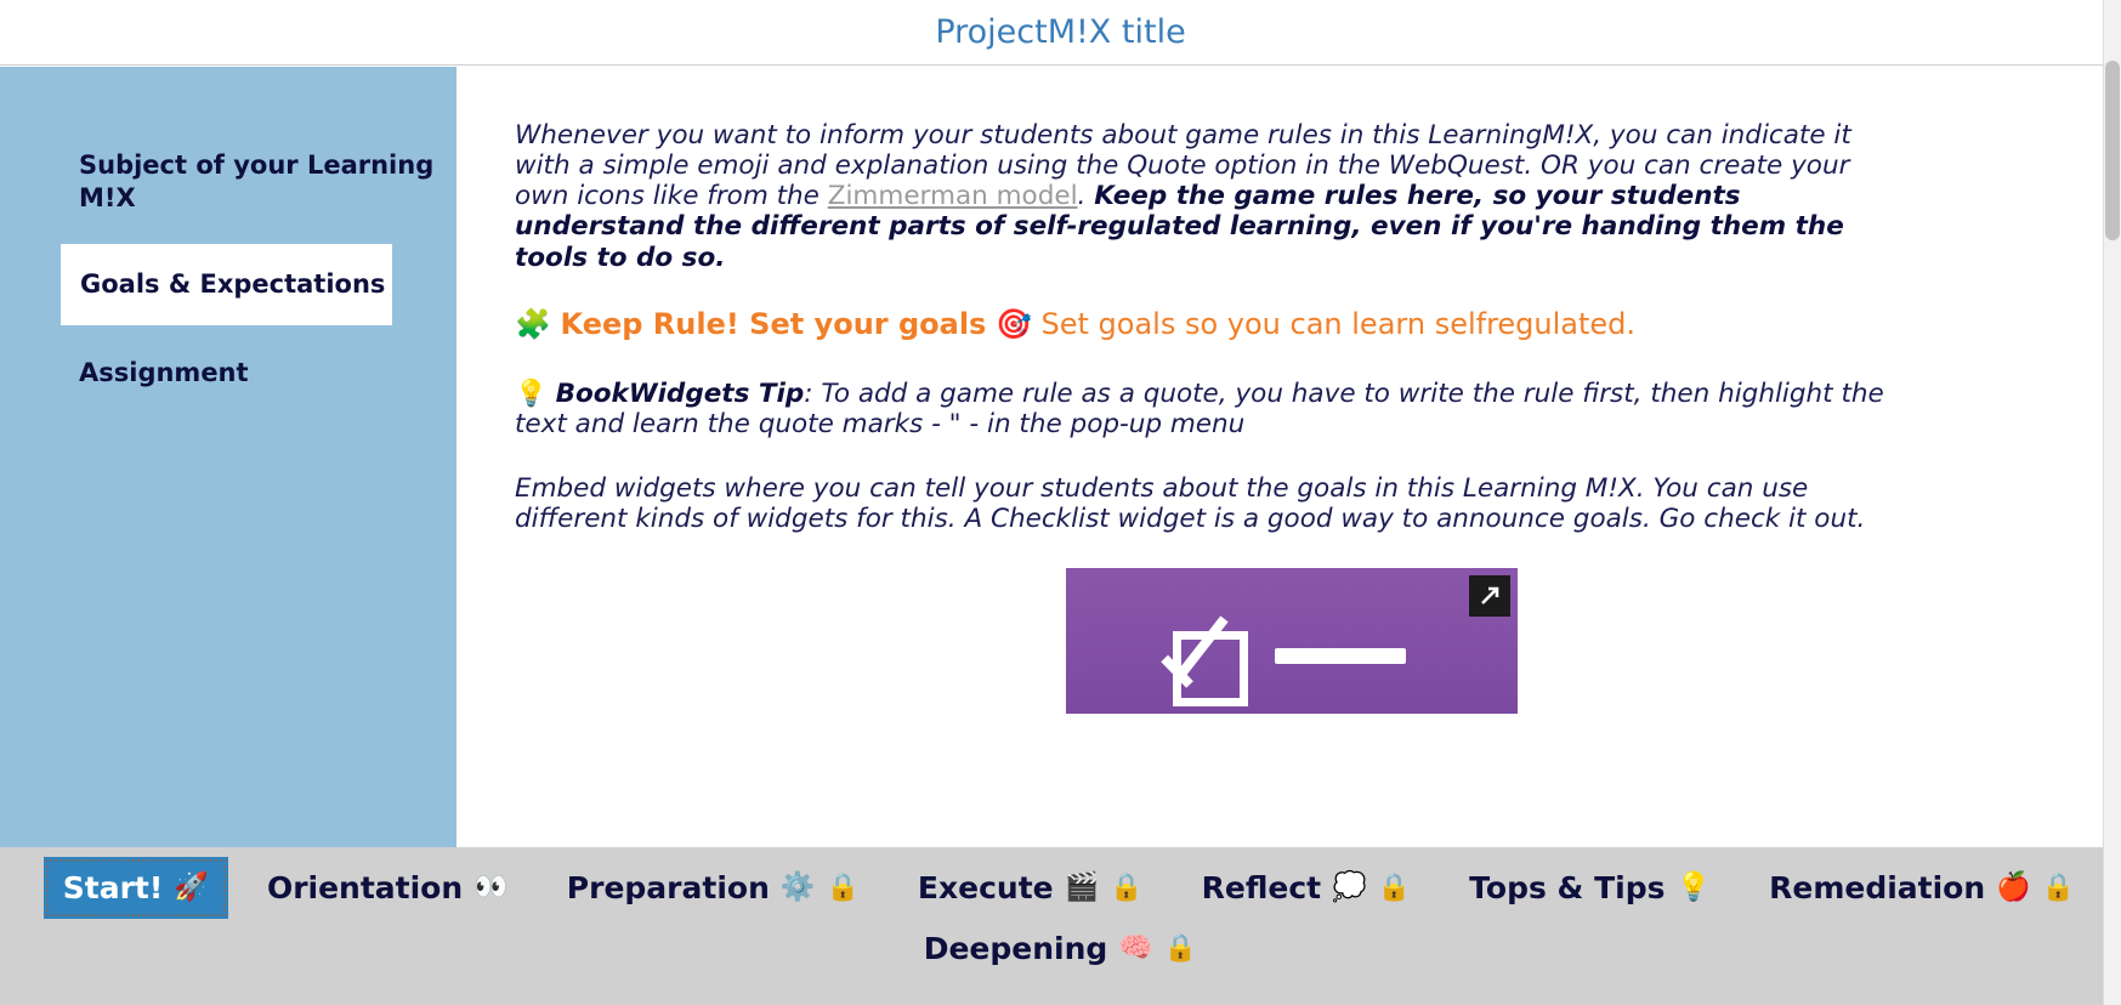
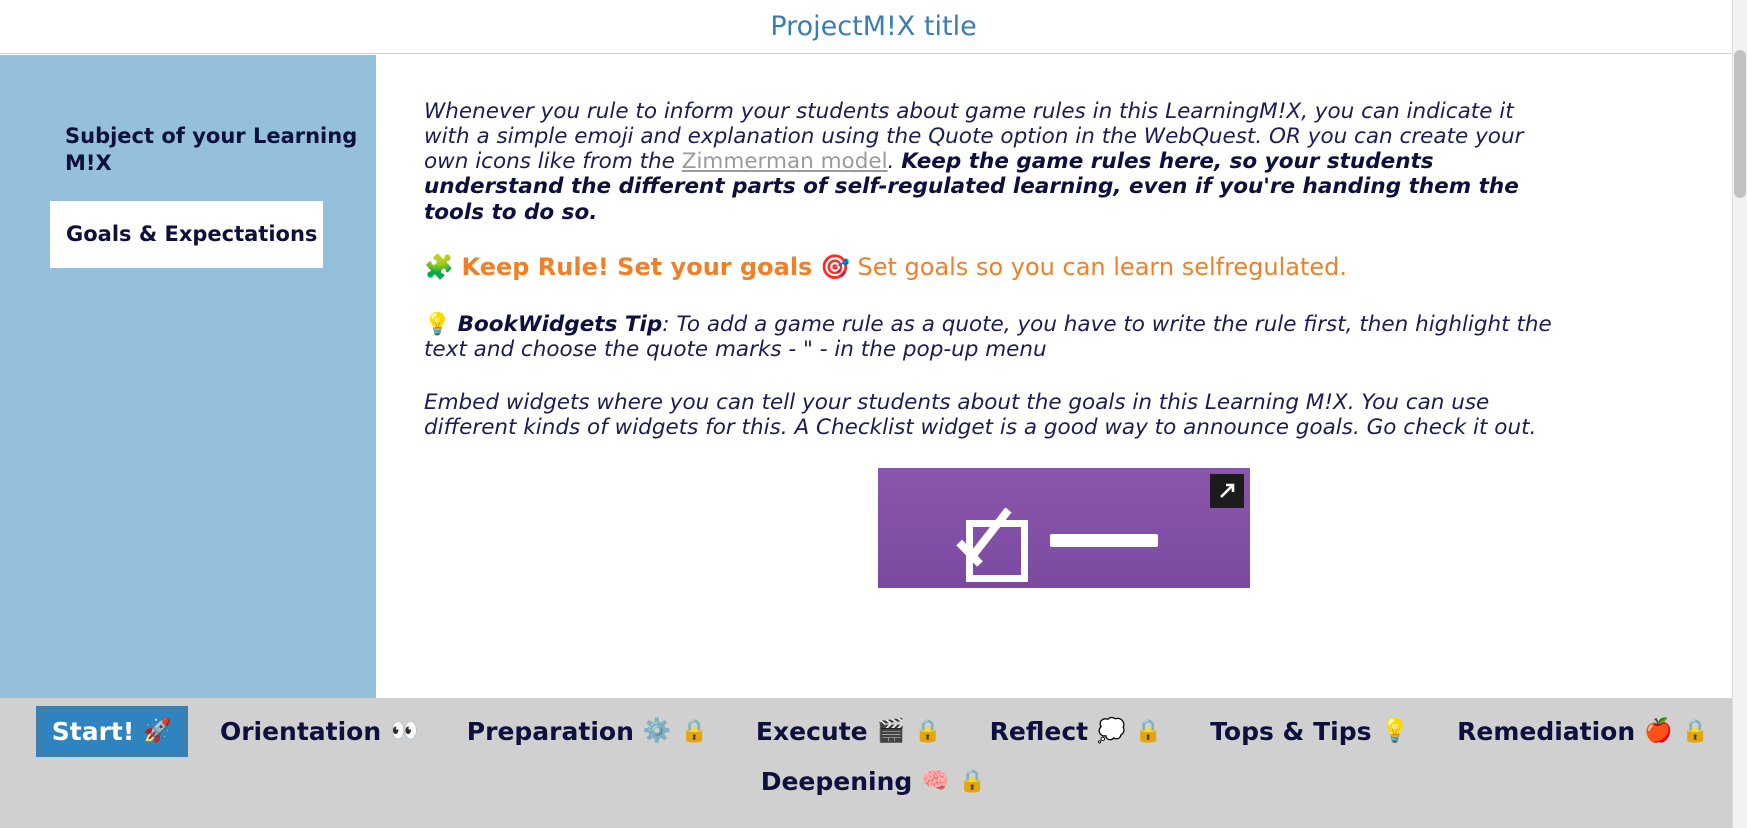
  ProjectM!X title
  Subject of your Learning M!X
  Goals & Expectations
- Assignment
- Whenever you want to inform your students about game rules in this LearningM!X, you can indicate it with a simple emoji and explanation using the Quote option in the WebQuest. OR you can create your own icons like from the Zimmerman model. Keep the game rules here, so your students understand the different parts of self-regulated learning, even if you're handing them the tools to do so.
+ Whenever you rule to inform your students about game rules in this LearningM!X, you can indicate it with a simple emoji and explanation using the Quote option in the WebQuest. OR you can create your own icons like from the Zimmerman model. Keep the game rules here, so your students understand the different parts of self-regulated learning, even if you're handing them the tools to do so.
  🧩 Keep Rule! Set your goals 🎯 Set goals so you can learn selfregulated.
- 💡 BookWidgets Tip: To add a game rule as a quote, you have to write the rule first, then highlight the text and learn the quote marks - " - in the pop-up menu
+ 💡 BookWidgets Tip: To add a game rule as a quote, you have to write the rule first, then highlight the text and choose the quote marks - " - in the pop-up menu
  Embed widgets where you can tell your students about the goals in this Learning M!X. You can use different kinds of widgets for this. A Checklist widget is a good way to announce goals. Go check it out.
  Start!
  🚀
  Orientation
  👀
  Preparation
  ⚙️
  🔒
  Execute
  🎬
  🔒
  Reflect
  💭
  🔒
  Tops & Tips
  💡
  Remediation
  🍎
  🔒
  Deepening
  🧠
  🔒
